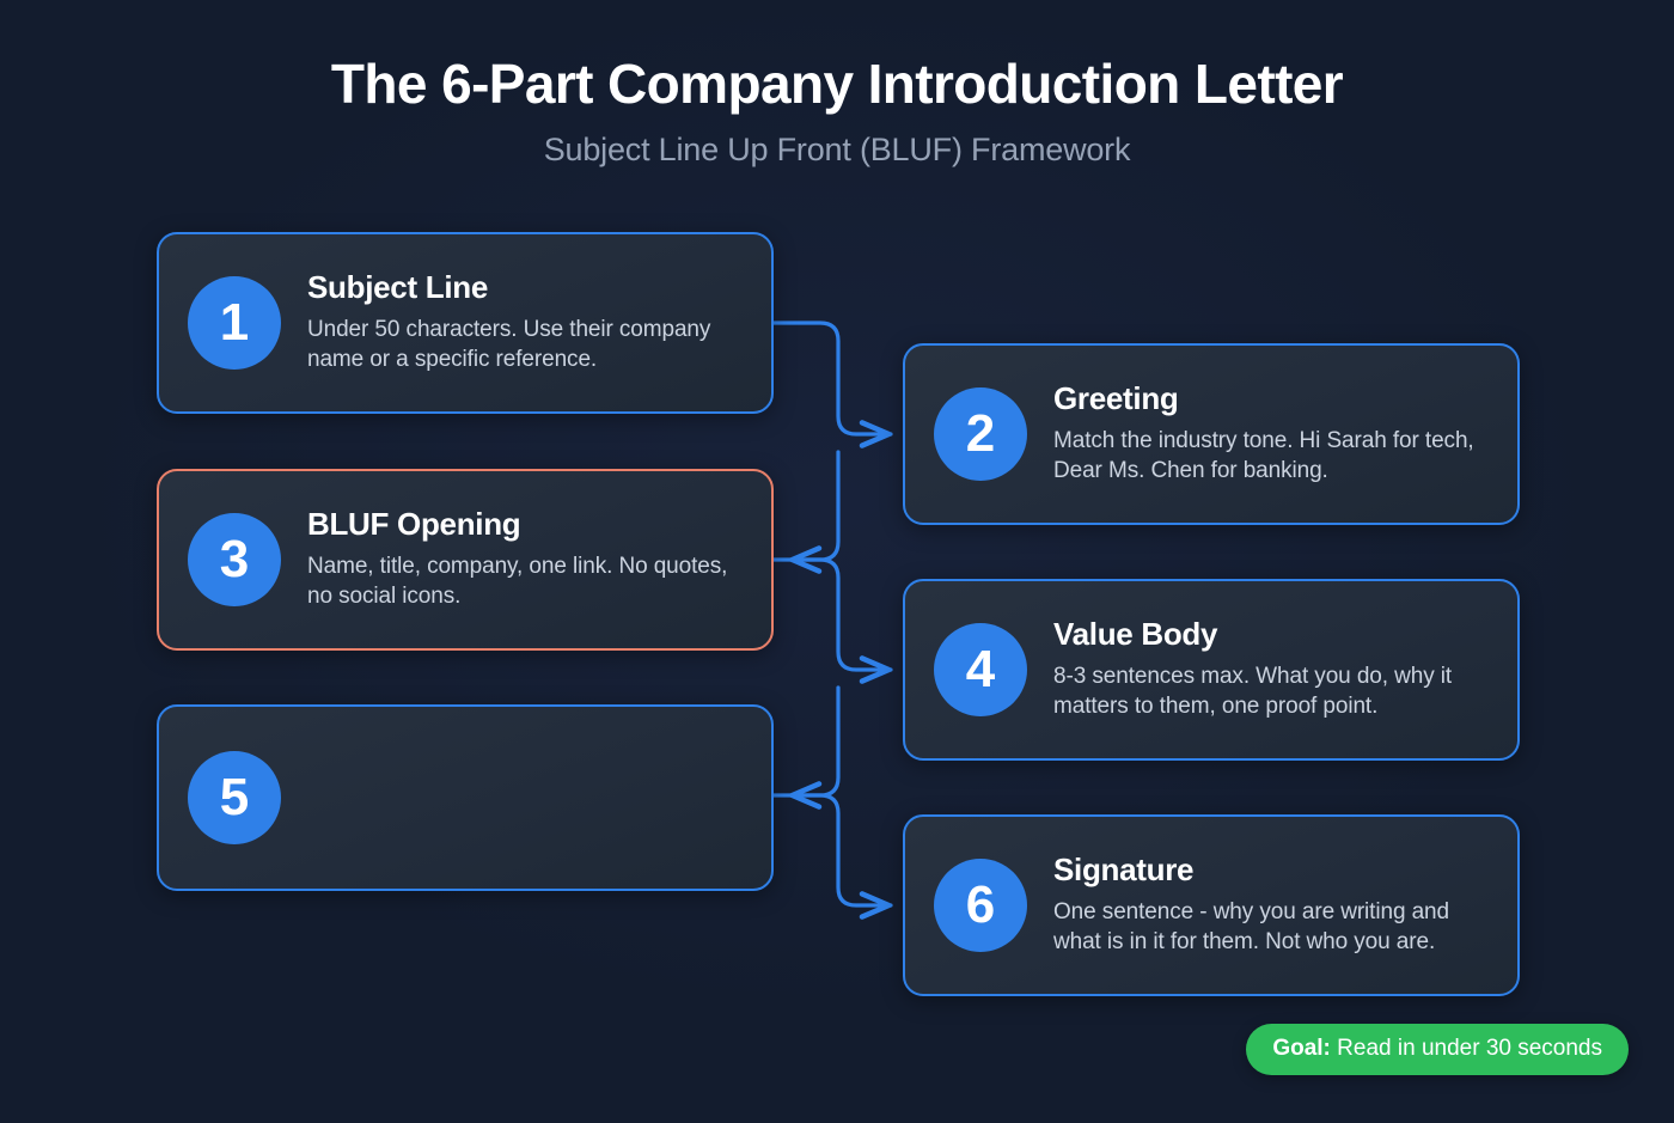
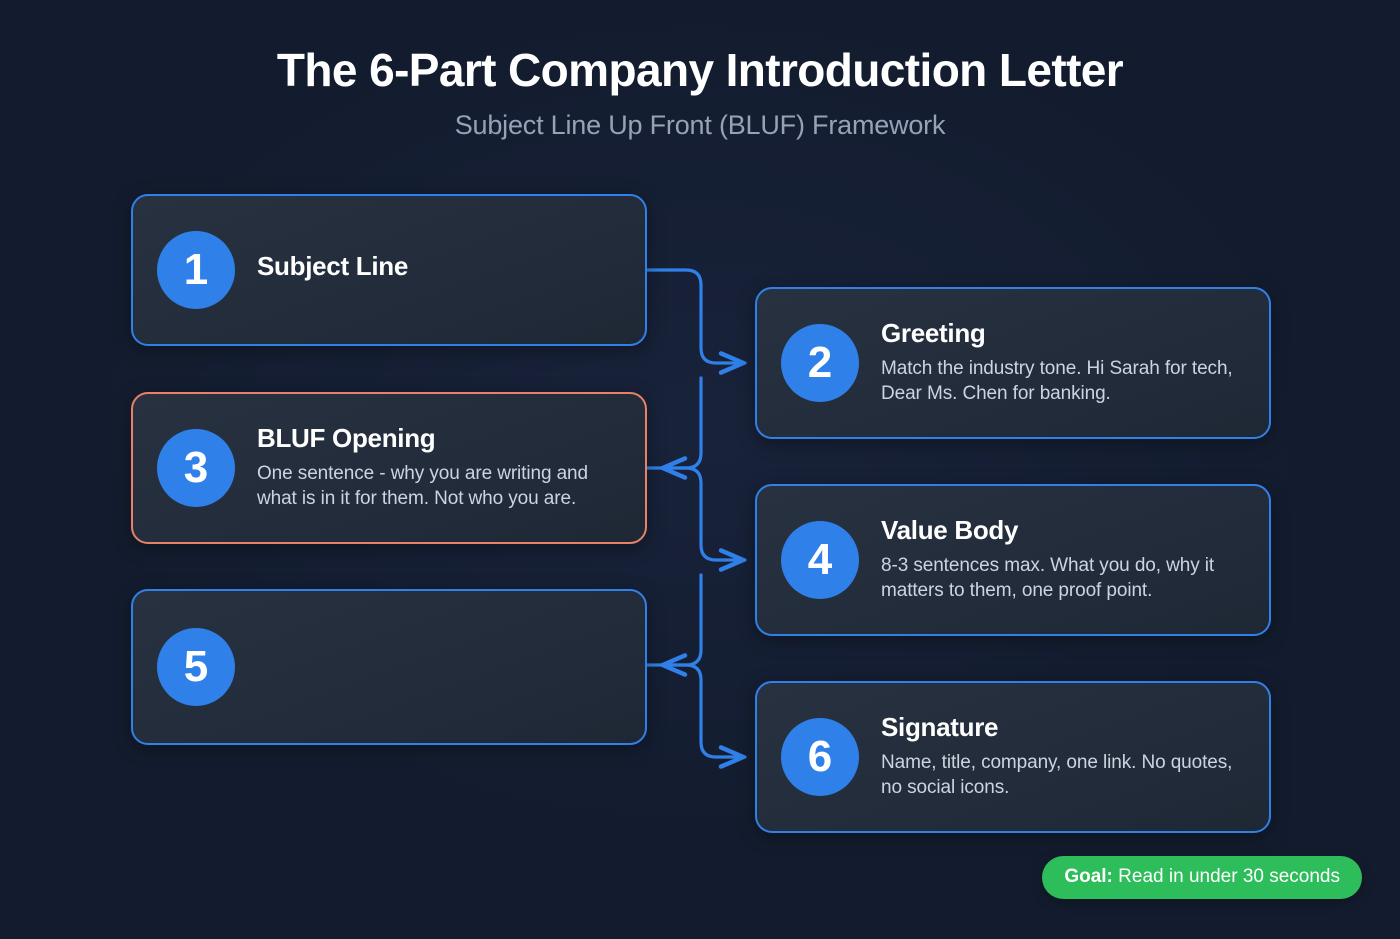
  The 6-Part Company Introduction Letter
  Subject Line Up Front (BLUF) Framework
  1
  Subject Line
- Under 50 characters. Use their company name or a specific reference.
  2
  Greeting
  Match the industry tone. Hi Sarah for tech, Dear Ms. Chen for banking.
  3
  BLUF Opening
- Name, title, company, one link. No quotes, no social icons.
+ One sentence - why you are writing and what is in it for them. Not who you are.
  4
  Value Body
  8-3 sentences max. What you do, why it matters to them, one proof point.
  5
  6
  Signature
- One sentence - why you are writing and what is in it for them. Not who you are.
+ Name, title, company, one link. No quotes, no social icons.
  Goal: Read in under 30 seconds
